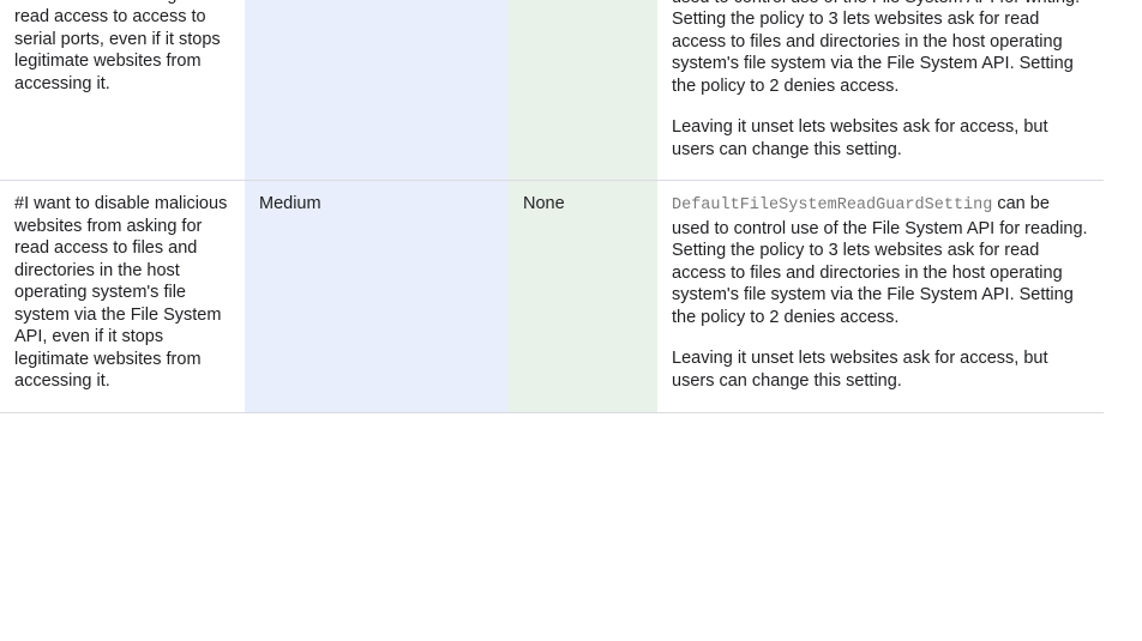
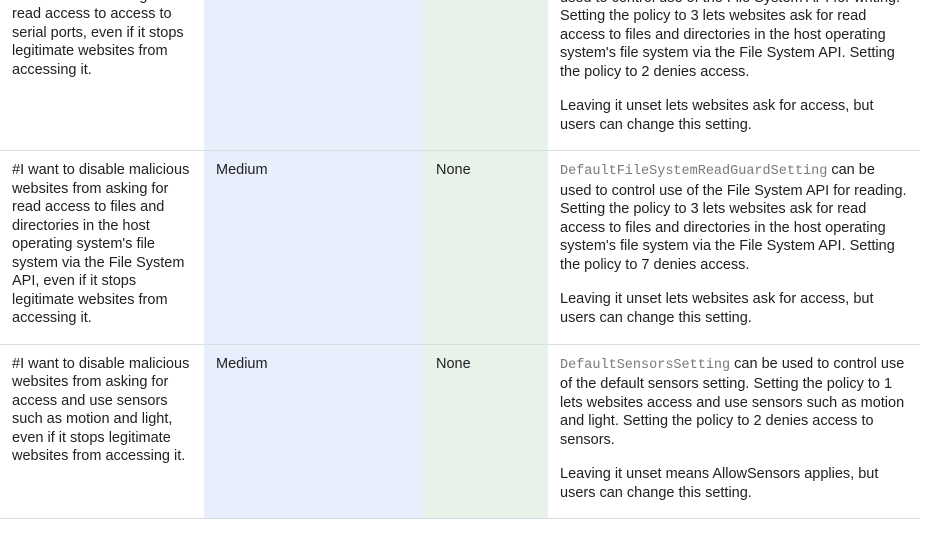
  read access to access to serial ports, even if it stops legitimate websites from accessing it.			Setting the policy to 3 lets websites ask for read access to files and directories in the host operating system's file system via the File System API. Setting the policy to 2 denies access. Leaving it unset lets websites ask for access, but users can change this setting.
- #I want to disable malicious websites from asking for read access to files and directories in the host operating system's file system via the File System API, even if it stops legitimate websites from accessing it.	Medium	None	DefaultFileSystemReadGuardSetting can be used to control use of the File System API for reading. Setting the policy to 3 lets websites ask for read access to files and directories in the host operating system's file system via the File System API. Setting the policy to 2 denies access. Leaving it unset lets websites ask for access, but users can change this setting.
+ #I want to disable malicious websites from asking for read access to files and directories in the host operating system's file system via the File System API, even if it stops legitimate websites from accessing it.	Medium	None	DefaultFileSystemReadGuardSetting can be used to control use of the File System API for reading. Setting the policy to 3 lets websites ask for read access to files and directories in the host operating system's file system via the File System API. Setting the policy to 7 denies access. Leaving it unset lets websites ask for access, but users can change this setting.
+ #I want to disable malicious websites from asking for access and use sensors such as motion and light, even if it stops legitimate websites from accessing it.	Medium	None	DefaultSensorsSetting can be used to control use of the default sensors setting. Setting the policy to 1 lets websites access and use sensors such as motion and light. Setting the policy to 2 denies access to sensors. Leaving it unset means AllowSensors applies, but users can change this setting.
